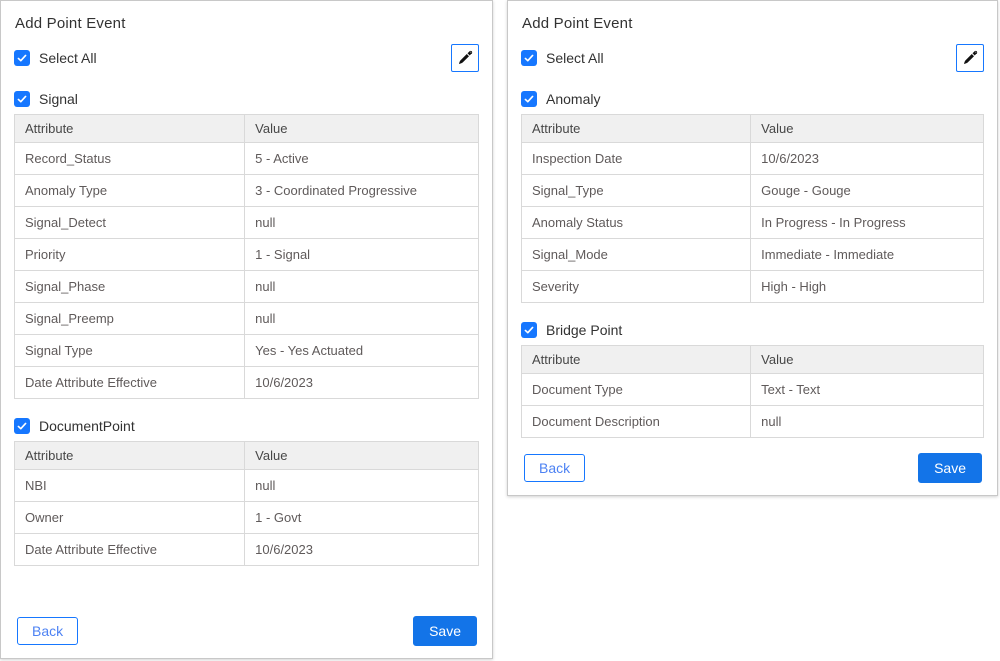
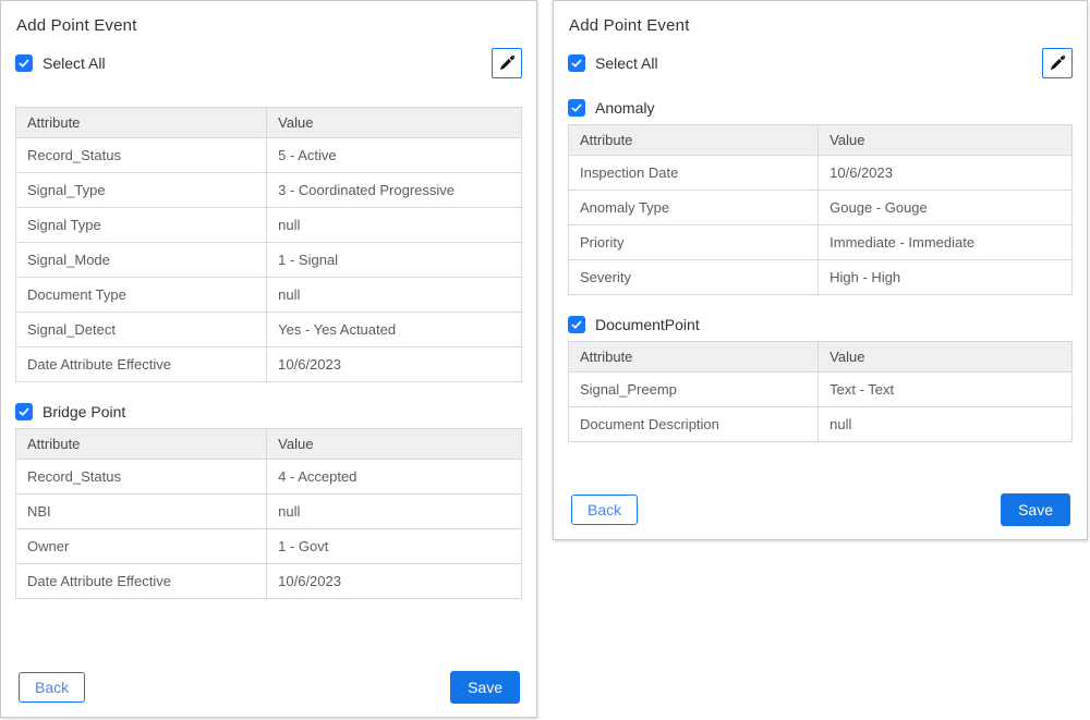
  Add Point Event
  Select All
- Signal
  Attribute	Value
  Record_Status	5 - Active
- Anomaly Type	3 - Coordinated Progressive
+ Signal_Type	3 - Coordinated Progressive
- Signal_Detect	null
+ Signal Type	null
- Priority	1 - Signal
+ Signal_Mode	1 - Signal
- Signal_Phase	null
- Signal_Preemp	null
+ Document Type	null
- Signal Type	Yes - Yes Actuated
+ Signal_Detect	Yes - Yes Actuated
  Date Attribute Effective	10/6/2023
- DocumentPoint
+ Bridge Point
  Attribute	Value
+ Record_Status	4 - Accepted
  NBI	null
  Owner	1 - Govt
  Date Attribute Effective	10/6/2023
  Back
  Save
  Add Point Event
  Select All
  Anomaly
  Attribute	Value
  Inspection Date	10/6/2023
- Signal_Type	Gouge - Gouge
+ Anomaly Type	Gouge - Gouge
- Anomaly Status	In Progress - In Progress
- Signal_Mode	Immediate - Immediate
+ Priority	Immediate - Immediate
  Severity	High - High
- Bridge Point
+ DocumentPoint
  Attribute	Value
- Document Type	Text - Text
+ Signal_Preemp	Text - Text
  Document Description	null
  Back
  Save
